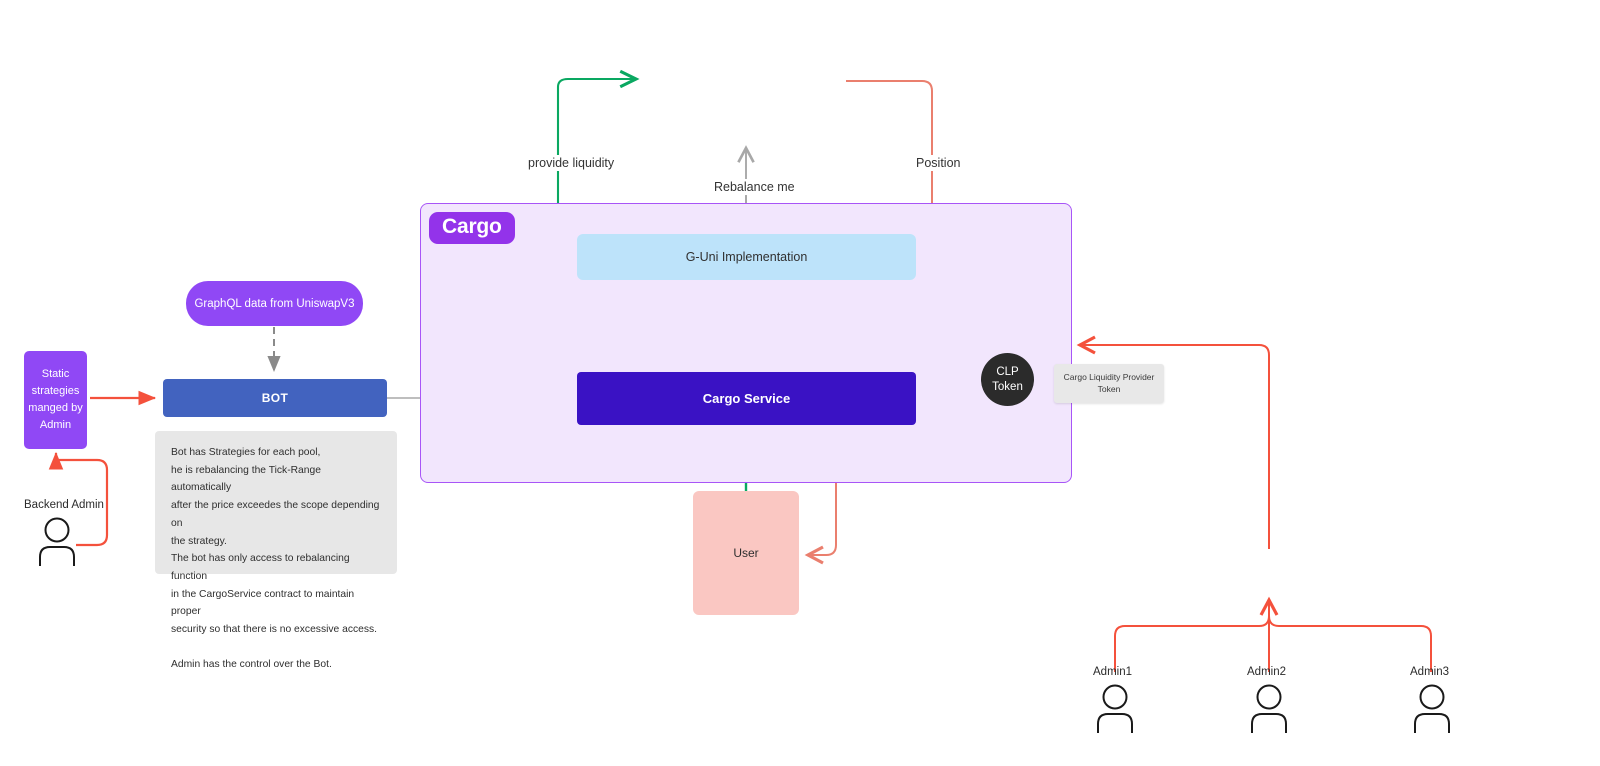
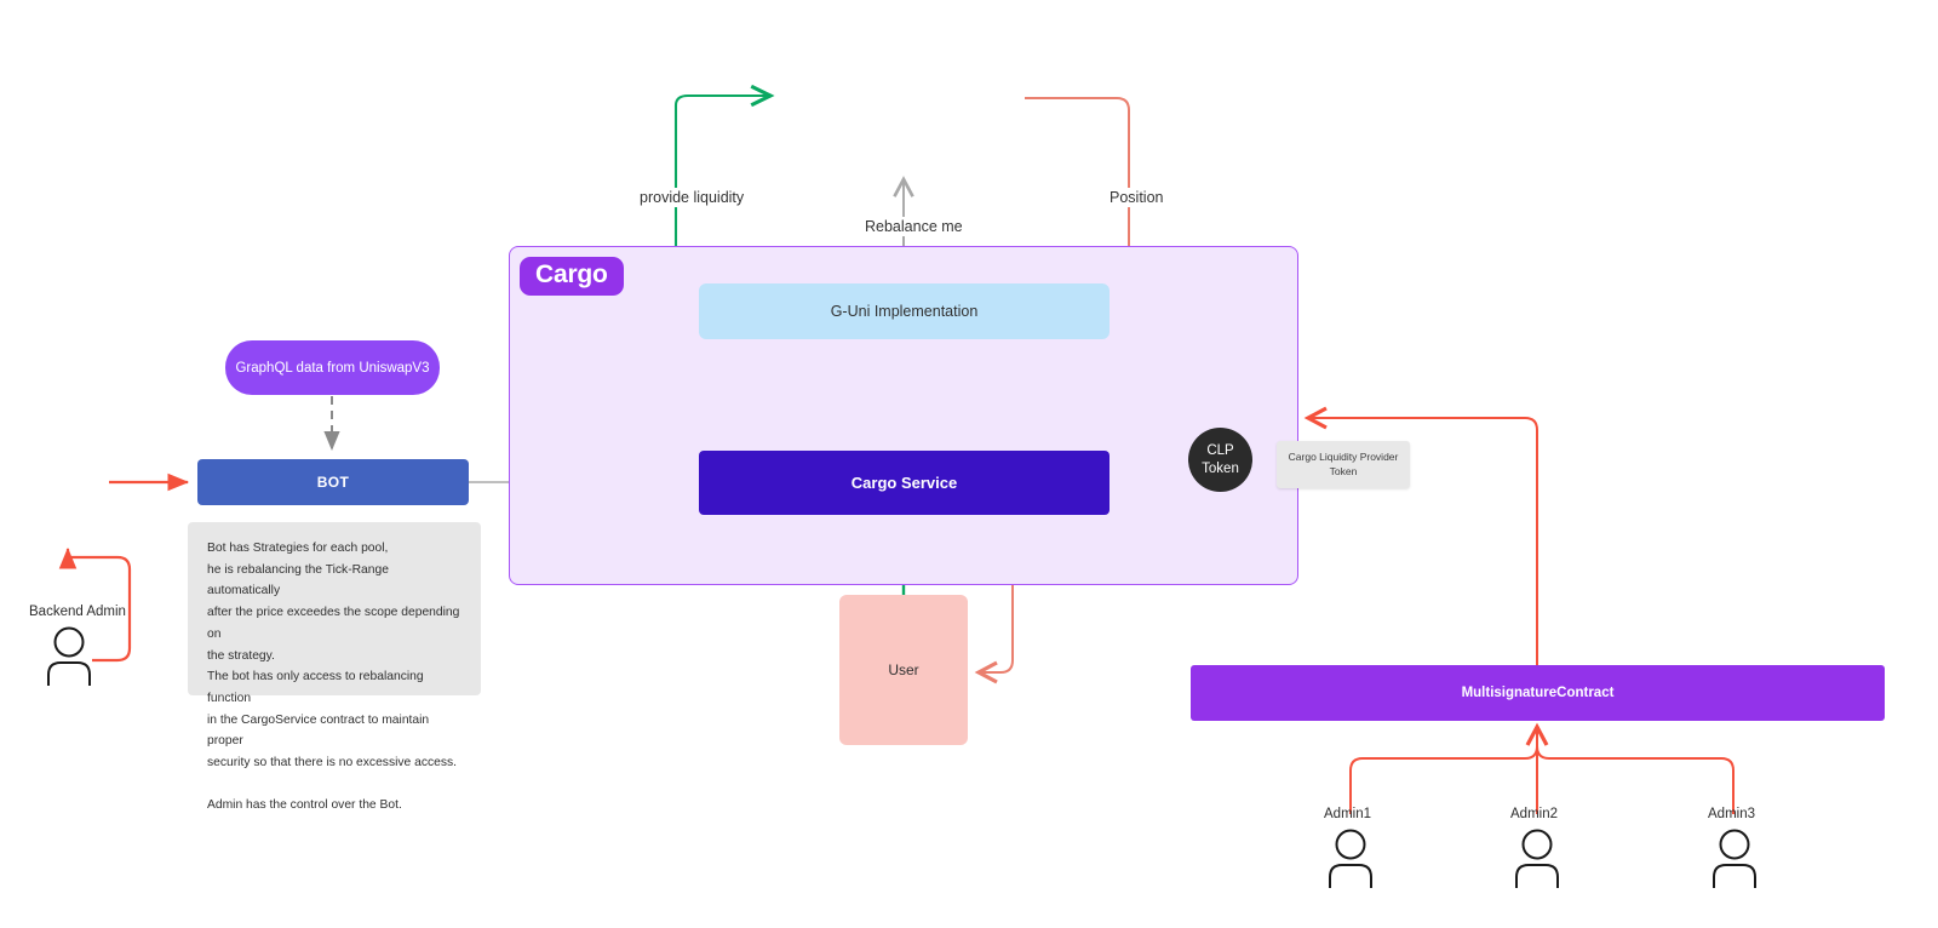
  provide liquidity
  Rebalance me
  Position
  Cargo
  G-Uni Implementation
  Cargo Service
  CLP
  Token
  Cargo Liquidity Provider Token
  User
  BOT
  GraphQL data from UniswapV3
- Static strategies manged by Admin
  Bot has Strategies for each pool,
  he is rebalancing the Tick-Range automatically
  after the price exceedes the scope depending on
  the strategy.
  The bot has only access to rebalancing function
  in the CargoService contract to maintain proper
  security so that there is no excessive access.
  Admin has the control over the Bot.
+ MultisignatureContract
  Backend Admin
  Admin1
  Admin2
  Admin3
